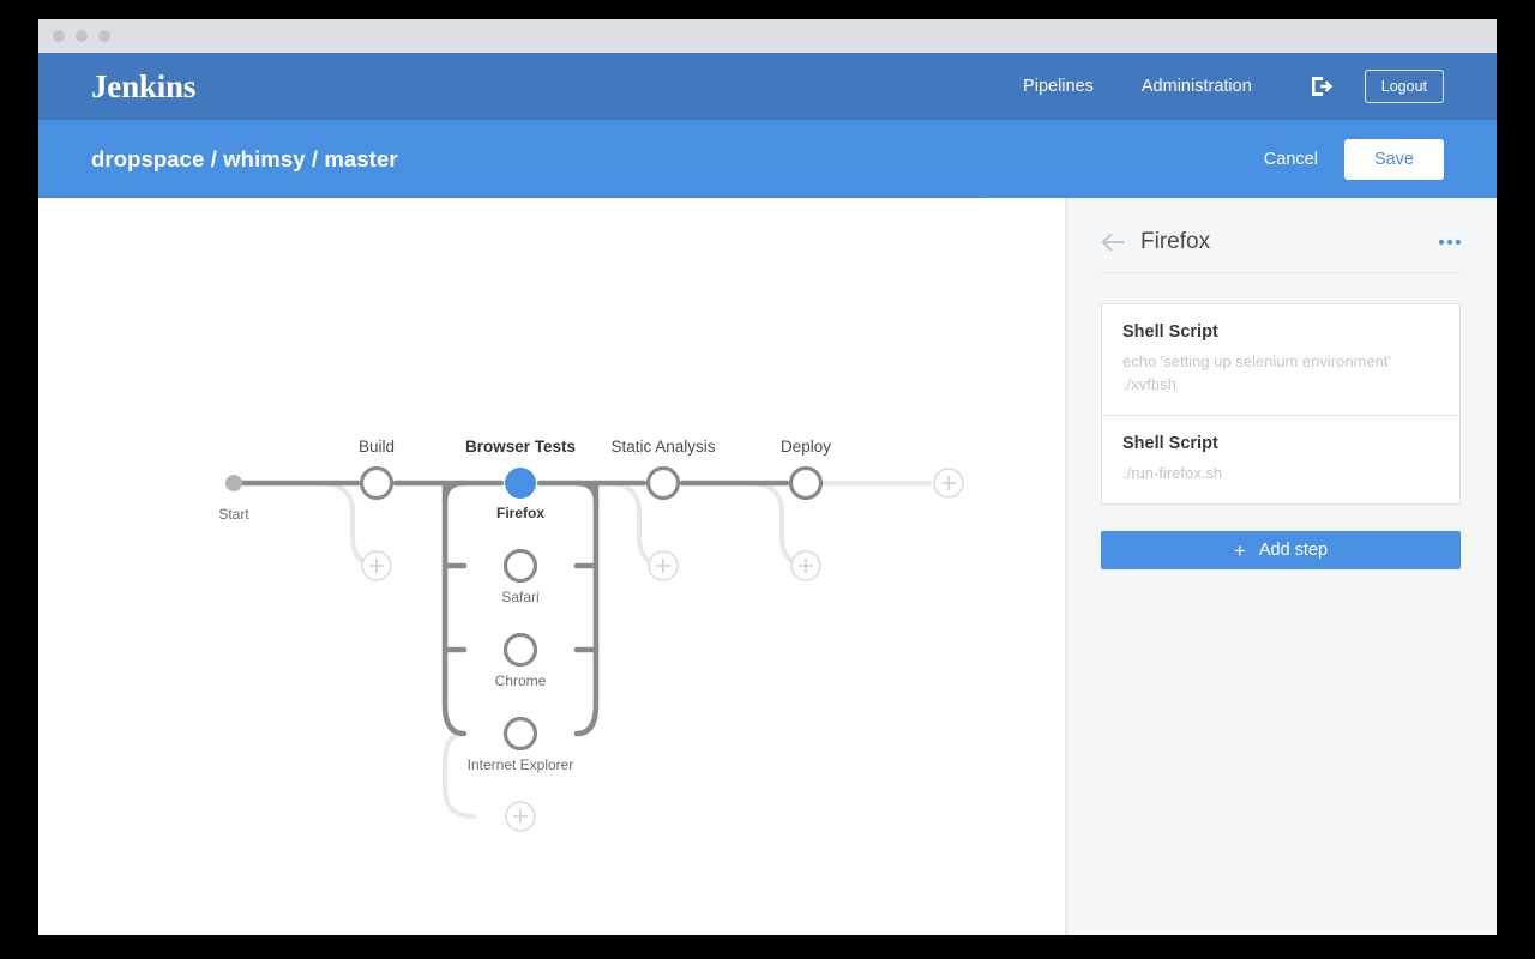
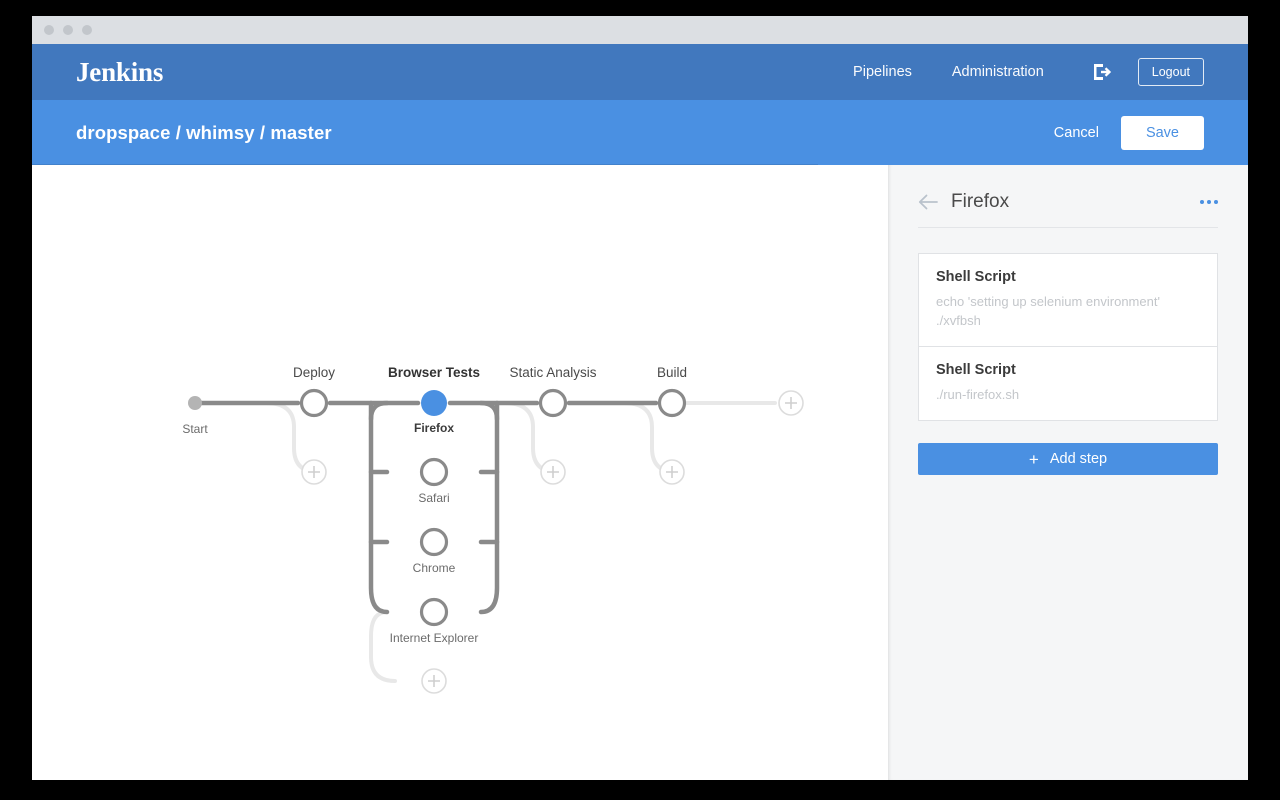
  Jenkins
  Pipelines
  Administration
  Logout
  dropspace / whimsy / master
  Cancel
  Save
- Build
+ Deploy
  Browser Tests
  Static Analysis
- Deploy
+ Build
  Start
  Firefox
  Safari
  Chrome
  Internet Explorer
  Firefox
  Shell Script
  echo 'setting up selenium environment'
  ./xvfbsh
  Shell Script
  ./run-firefox.sh
  +
  Add step
